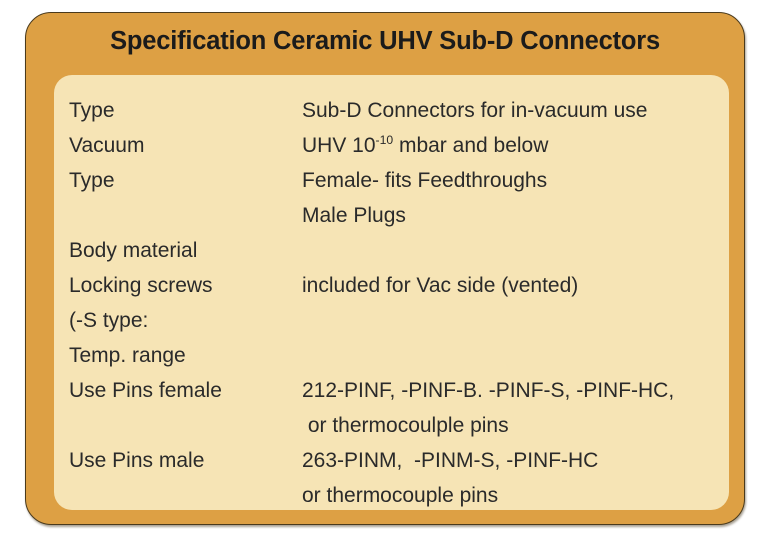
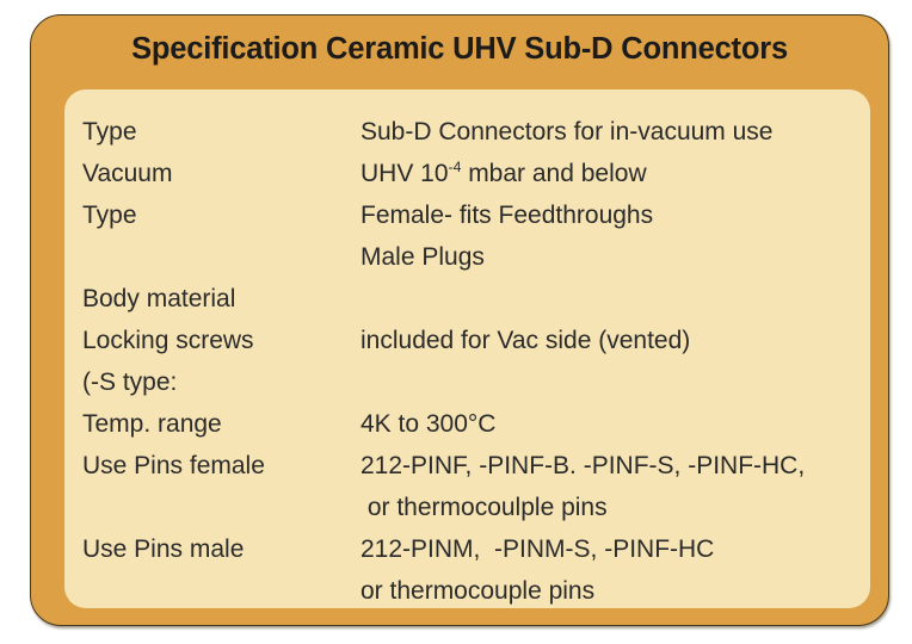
  Specification Ceramic UHV Sub-D Connectors
  Type
  Sub-D Connectors for in-vacuum use
  Vacuum
- UHV 10-10 mbar and below
+ UHV 10-4 mbar and below
  Type
  Female- fits Feedthroughs
  Male Plugs
  Body material
  Locking screws
  included for Vac side (vented)
  (-S type:
  Temp. range
+ 4K to 300°C
  Use Pins female
  212-PINF, -PINF-B. -PINF-S, -PINF-HC,
  or thermocoulple pins
  Use Pins male
- 263-PINM, -PINM-S, -PINF-HC
+ 212-PINM, -PINM-S, -PINF-HC
  or thermocouple pins
